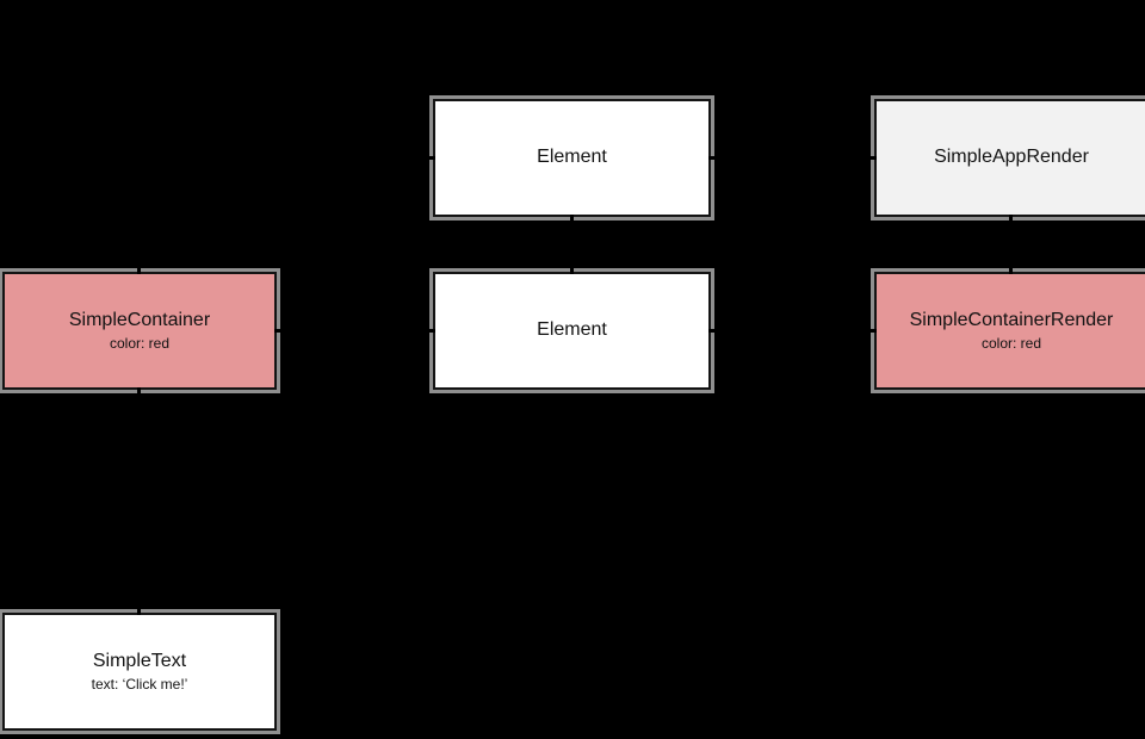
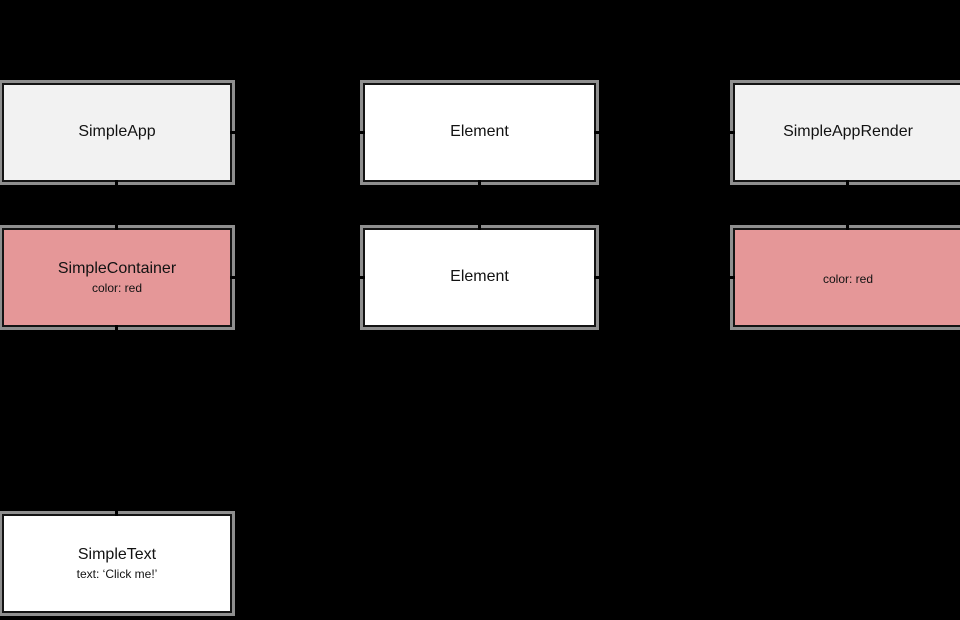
+ SimpleApp
  SimpleContainer
  color: red
  SimpleText
  text: ‘Click me!’
  Element
  Element
  SimpleAppRender
- SimpleContainerRender
  color: red
